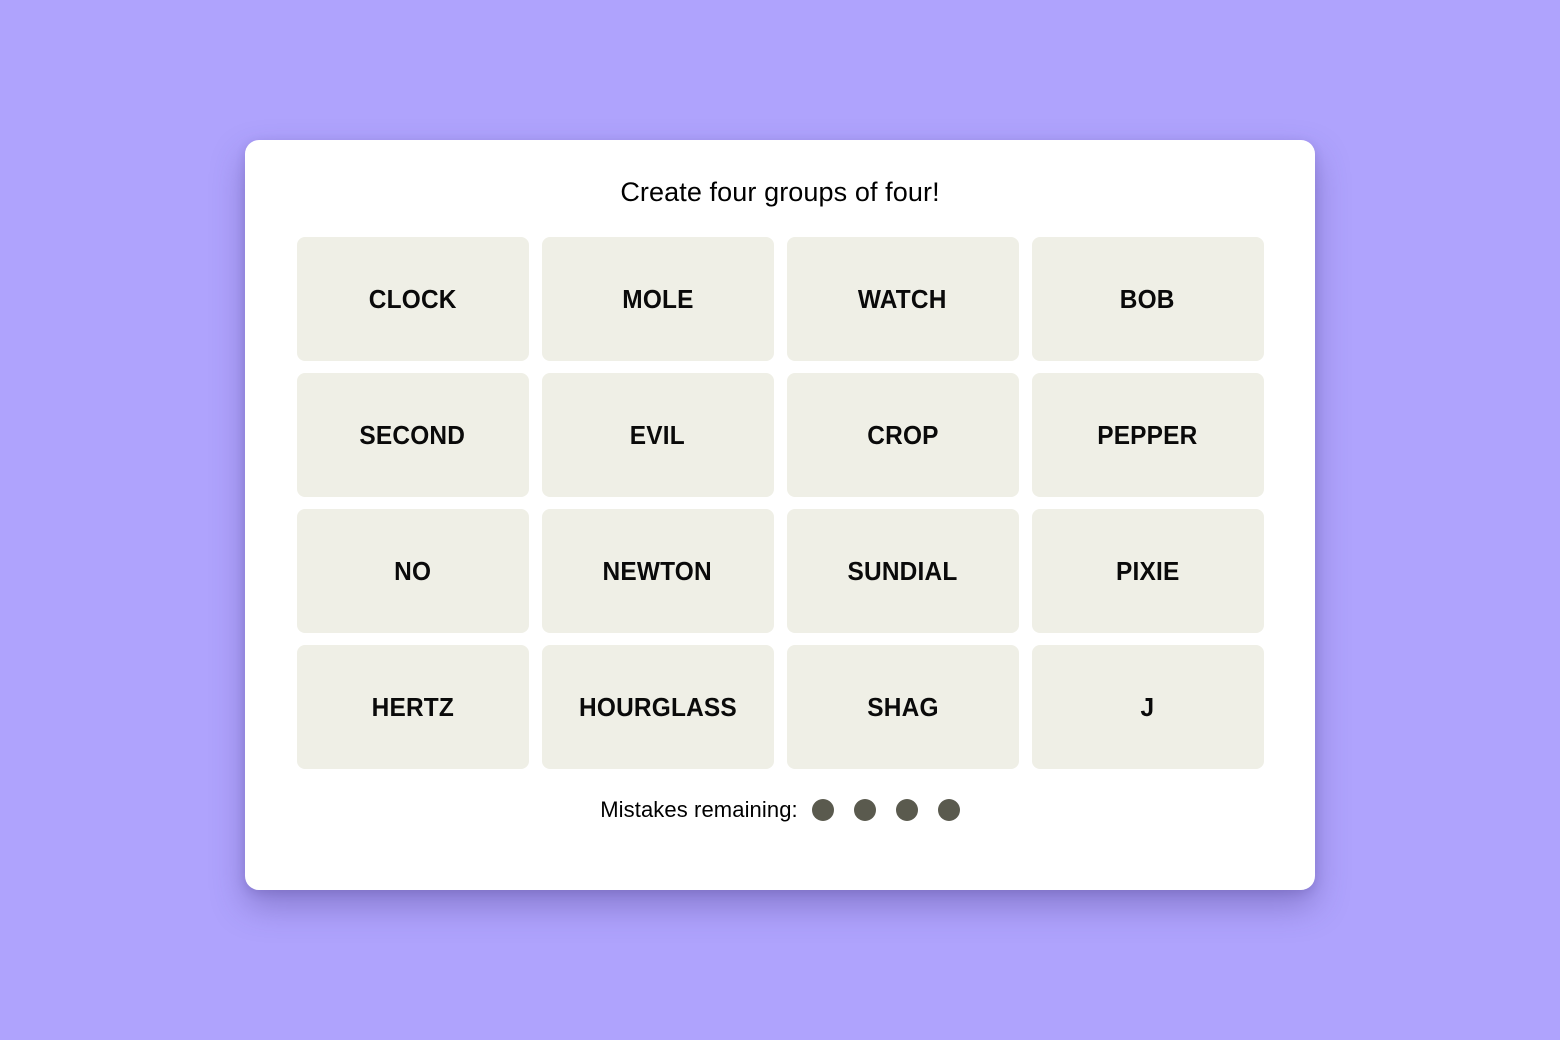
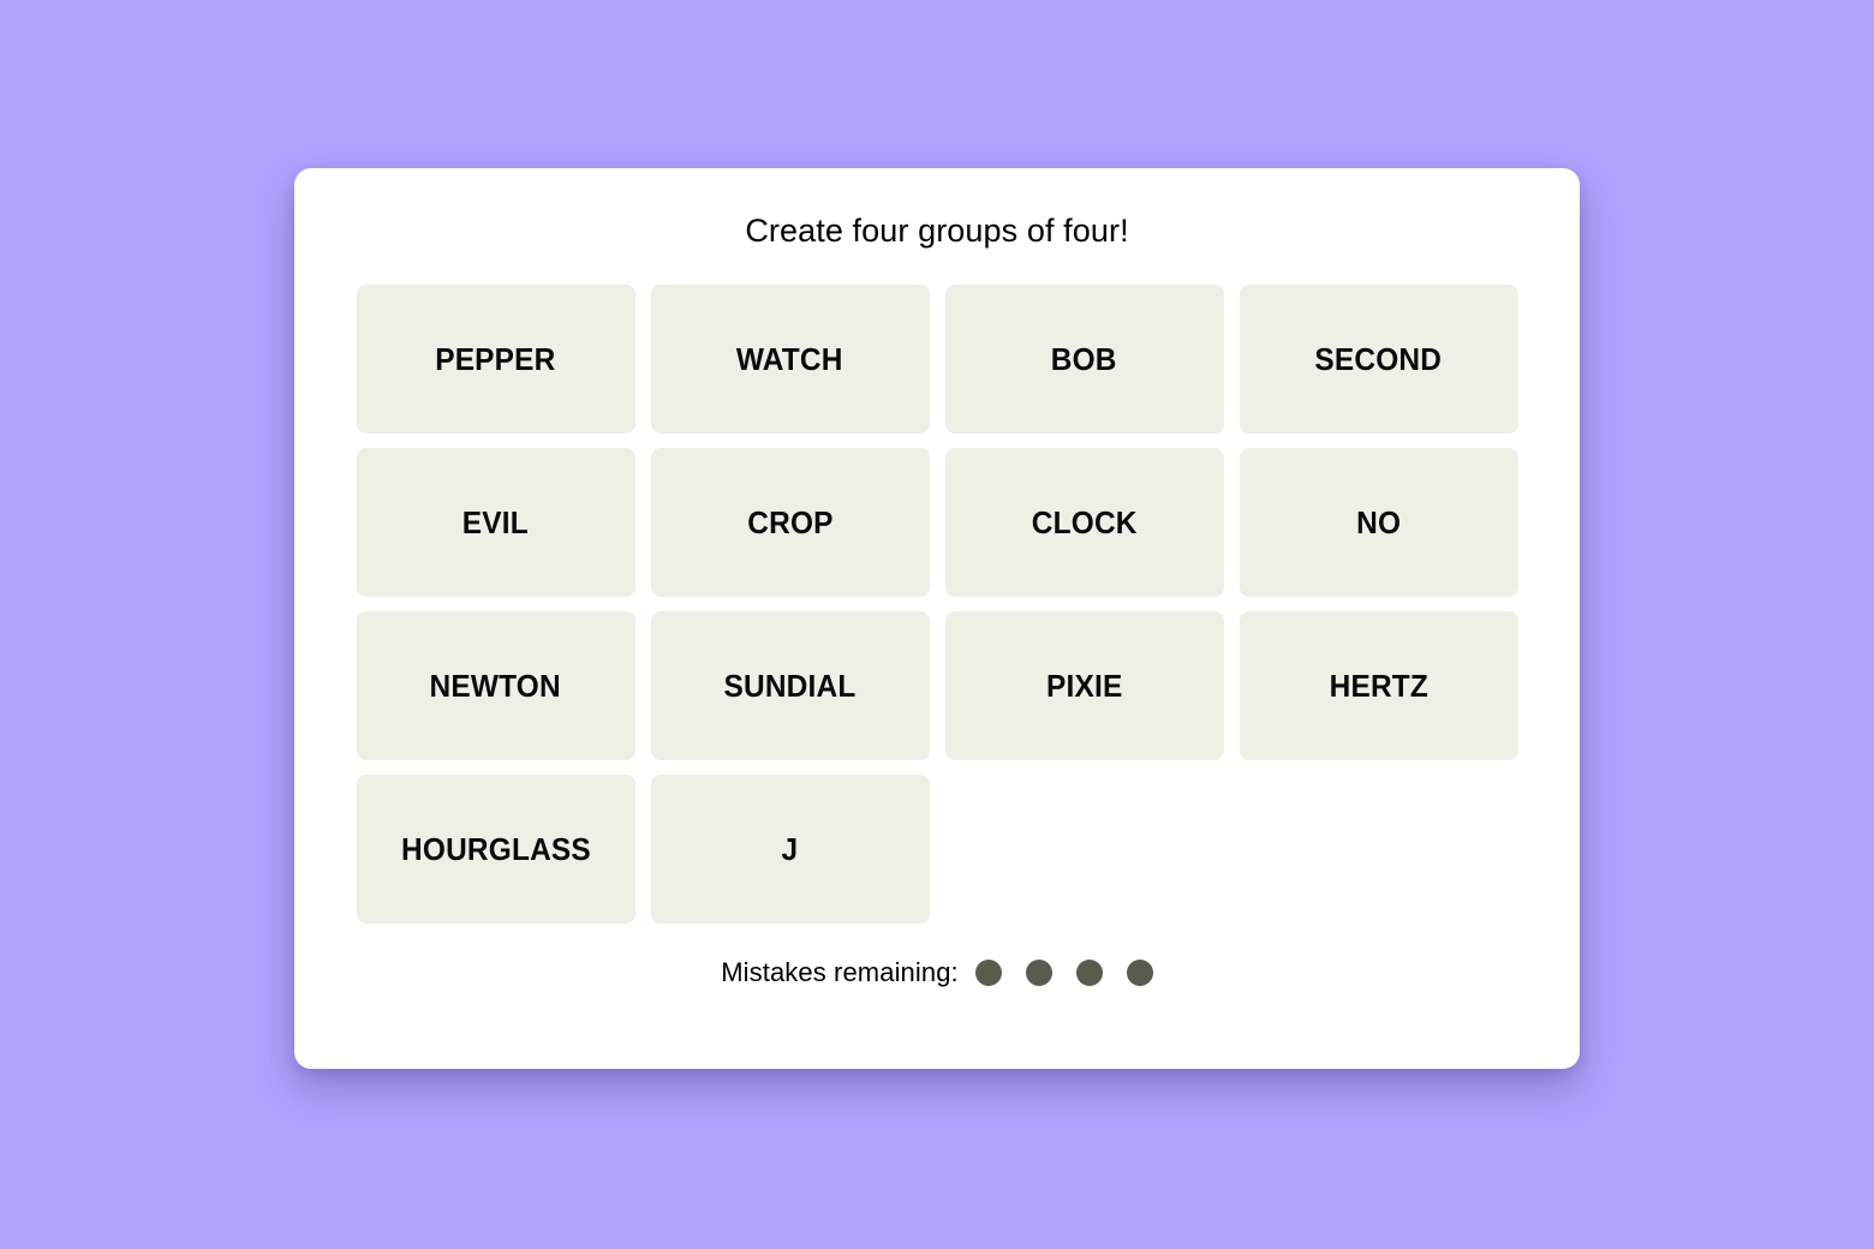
  Create four groups of four!
- CLOCK
+ PEPPER
- MOLE
  WATCH
  BOB
  SECOND
  EVIL
  CROP
- PEPPER
+ CLOCK
  NO
  NEWTON
  SUNDIAL
  PIXIE
  HERTZ
  HOURGLASS
- SHAG
  J
  Mistakes remaining:
